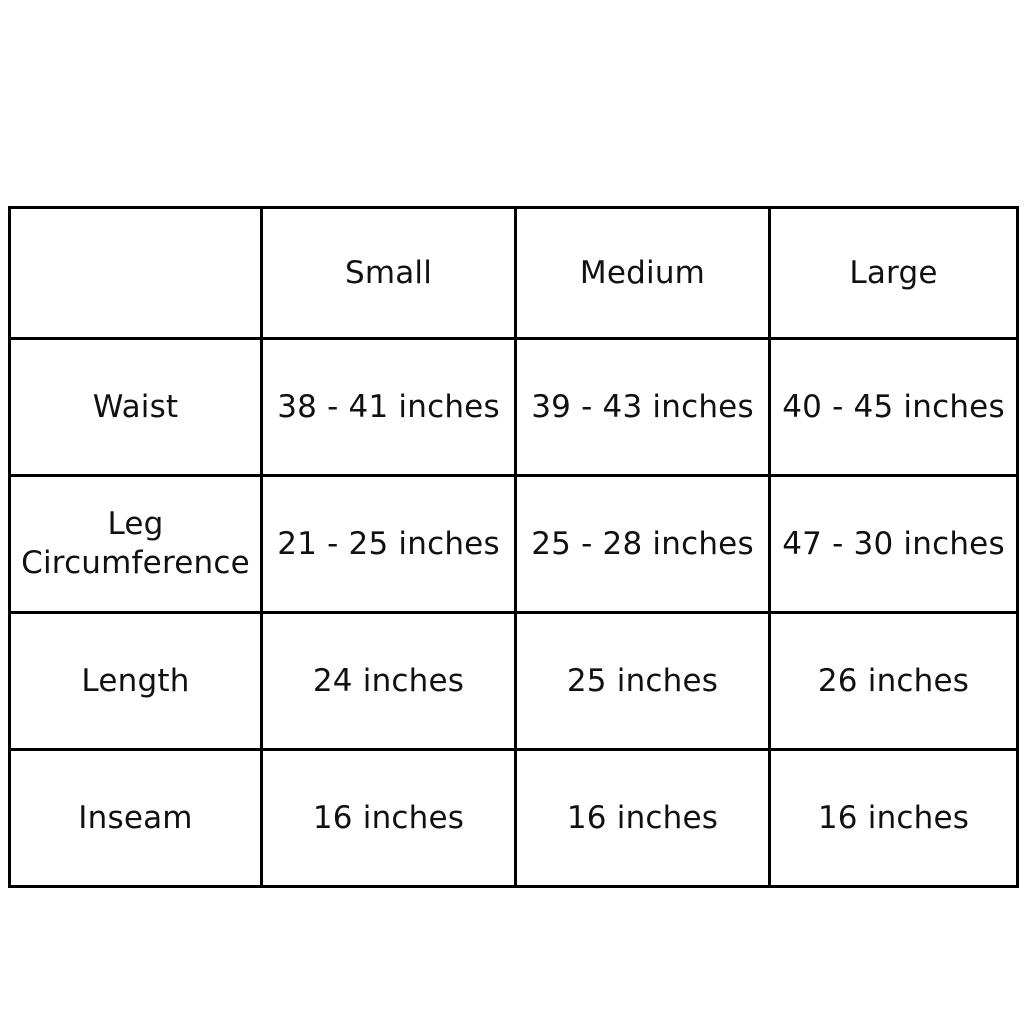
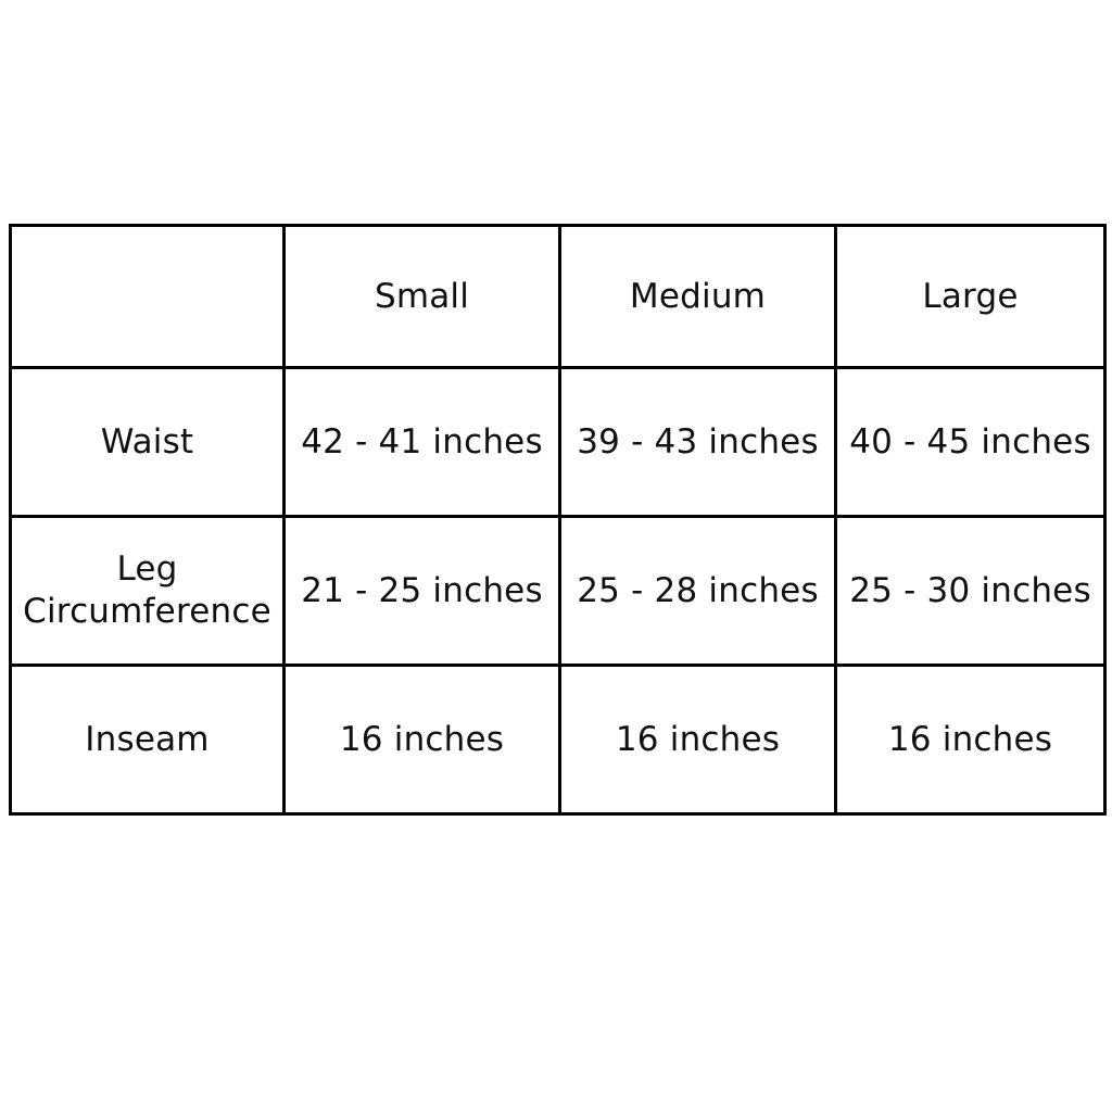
  	Small	Medium	Large
- Waist	38 - 41 inches	39 - 43 inches	40 - 45 inches
+ Waist	42 - 41 inches	39 - 43 inches	40 - 45 inches
- Leg Circumference	21 - 25 inches	25 - 28 inches	47 - 30 inches
+ Leg Circumference	21 - 25 inches	25 - 28 inches	25 - 30 inches
- Length	24 inches	25 inches	26 inches
  Inseam	16 inches	16 inches	16 inches
